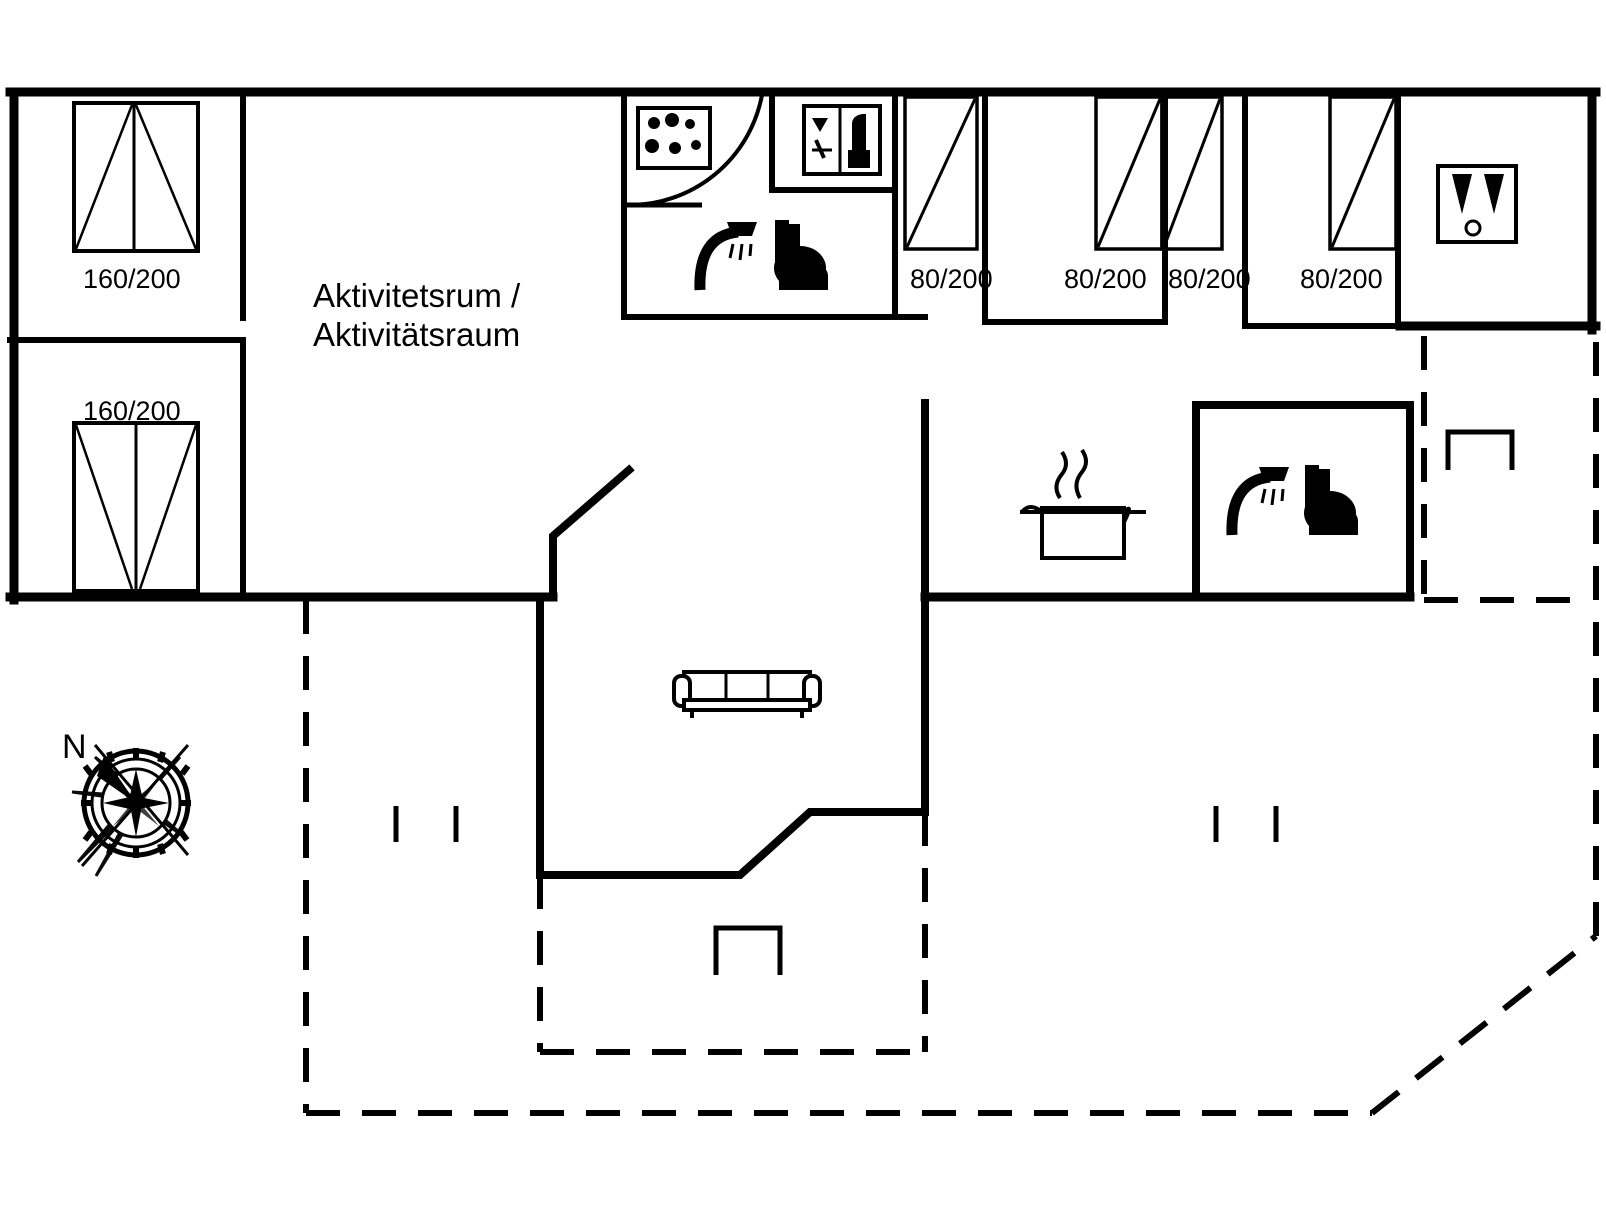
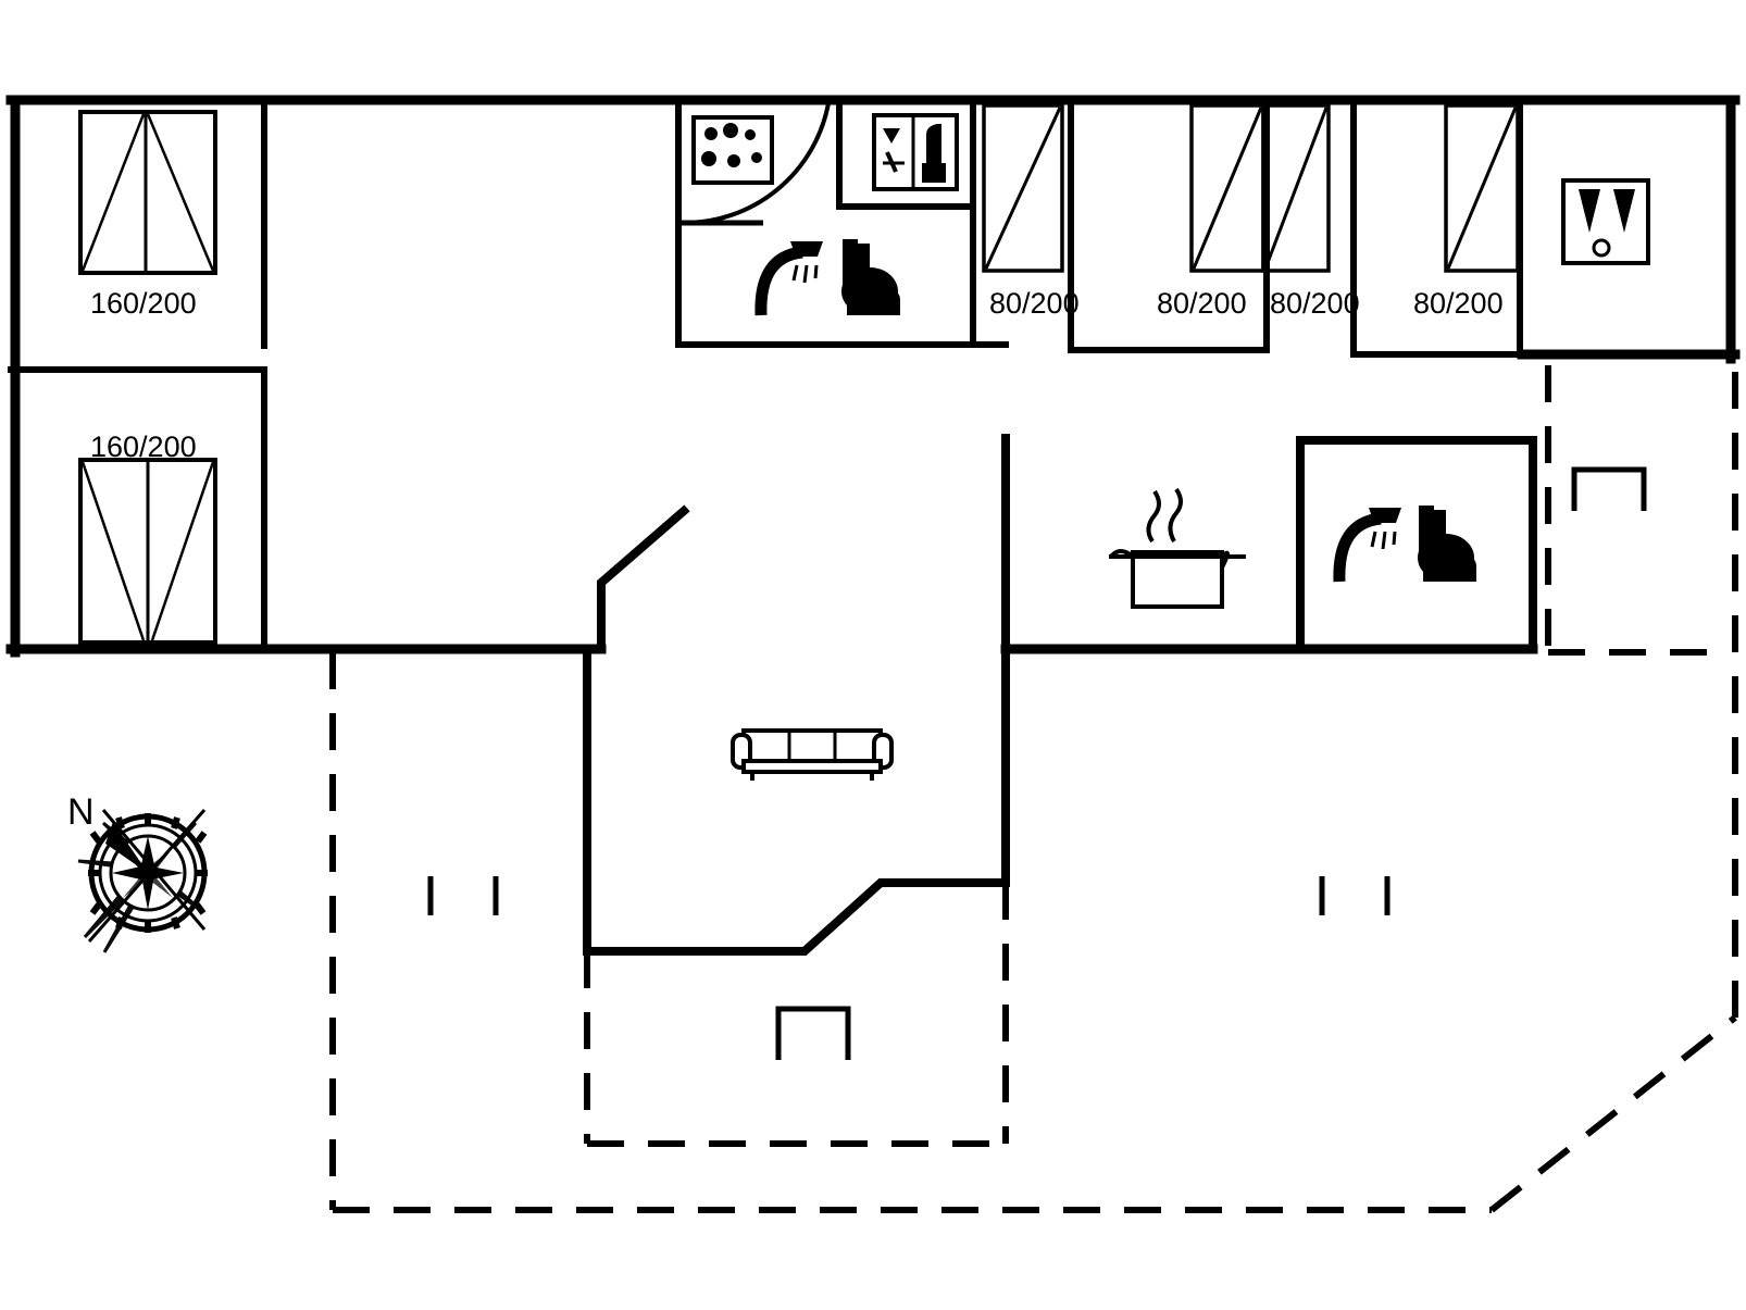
  160/200
  160/200
  80/200
  80/200
  80/200
  80/200
- Aktivitetsrum /
- Aktivitätsraum
  N
